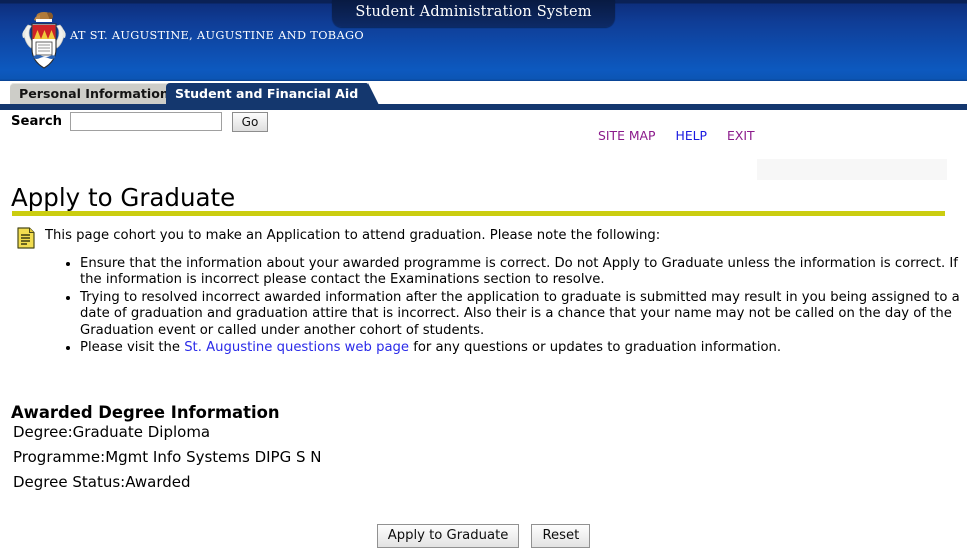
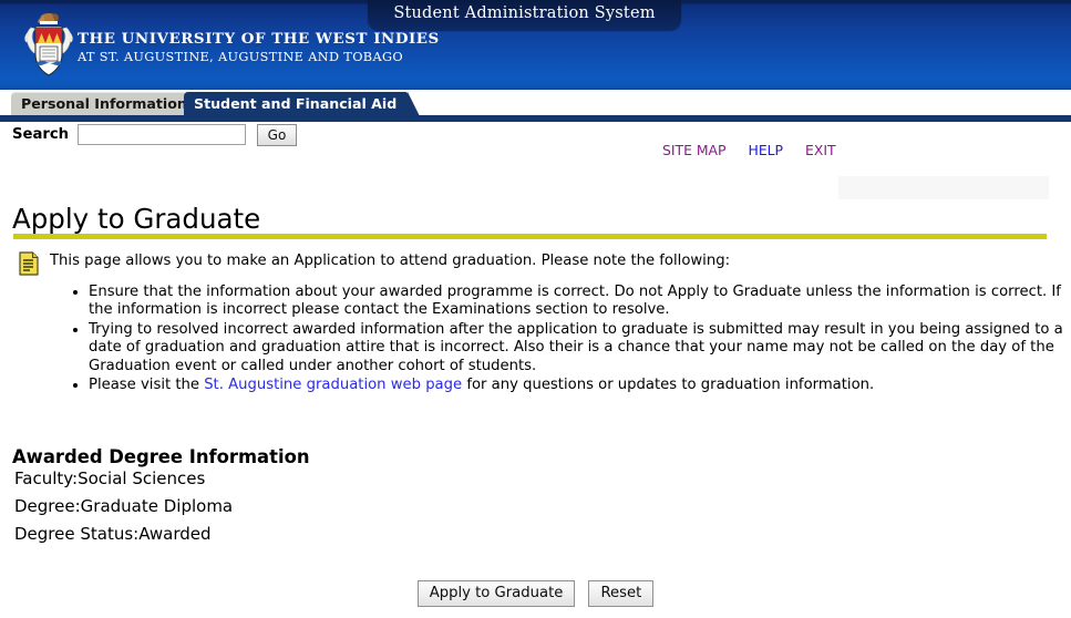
  Student Administration System
+ THE UNIVERSITY OF THE WEST INDIES
  AT ST. AUGUSTINE, AUGUSTINE AND TOBAGO
  Personal Information
  Student and Financial Aid
  Search
  Go
  SITE MAP HELP EXIT
  Apply to Graduate
- This page cohort you to make an Application to attend graduation. Please note the following:
+ This page allows you to make an Application to attend graduation. Please note the following:
  Ensure that the information about your awarded programme is correct. Do not Apply to Graduate unless the information is correct. If the information is incorrect please contact the Examinations section to resolve.
  Trying to resolved incorrect awarded information after the application to graduate is submitted may result in you being assigned to a date of graduation and graduation attire that is incorrect. Also their is a chance that your name may not be called on the day of the Graduation event or called under another cohort of students.
- Please visit the St. Augustine questions web page for any questions or updates to graduation information.
+ Please visit the St. Augustine graduation web page for any questions or updates to graduation information.
  Awarded Degree Information
+ Faculty:Social Sciences
  Degree:Graduate Diploma
- Programme:Mgmt Info Systems DIPG S N
  Degree Status:Awarded
  Apply to Graduate Reset
